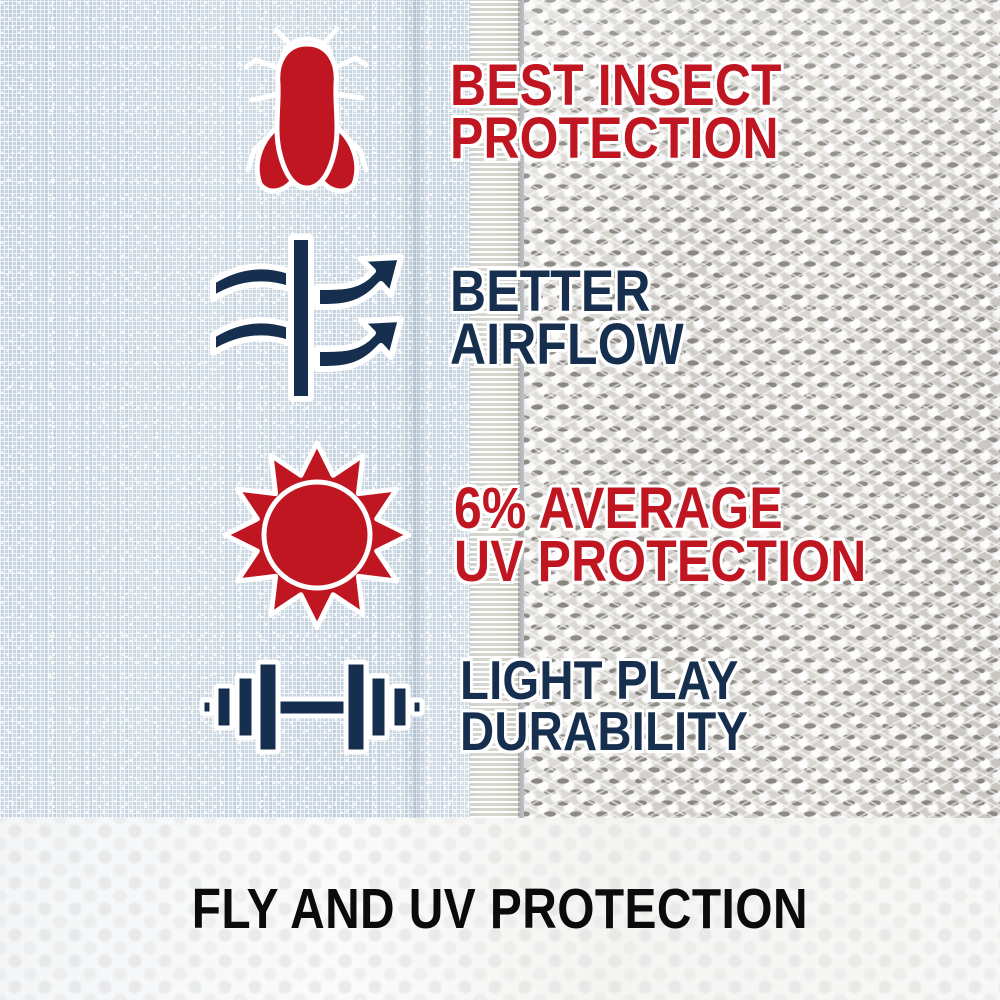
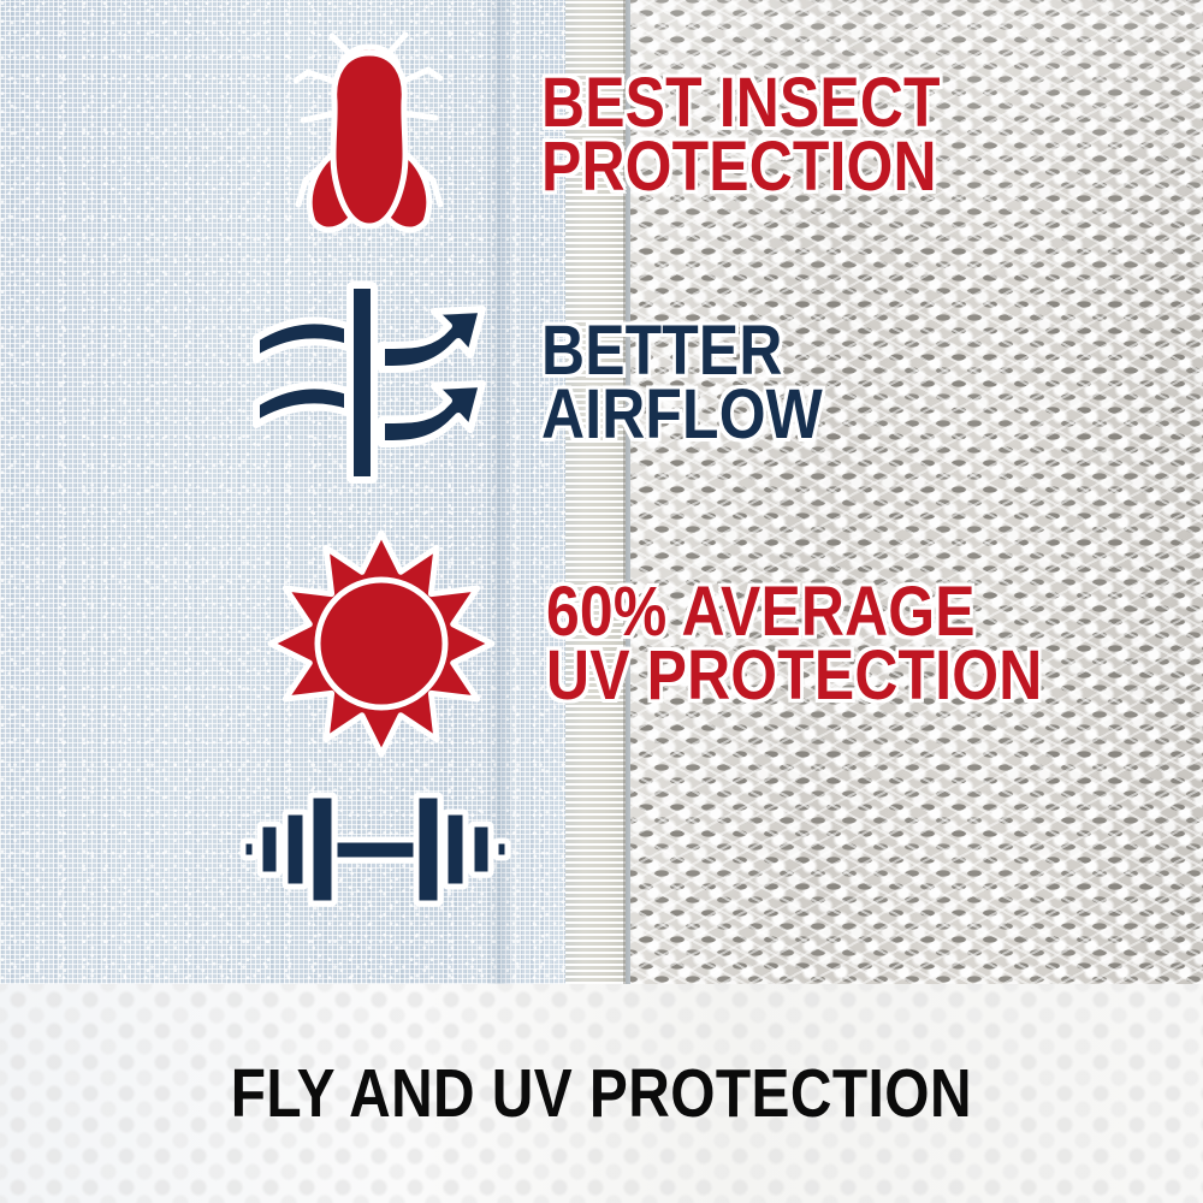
  BEST INSECT
  PROTECTION
  BETTER
  AIRFLOW
- 6% AVERAGE
+ 60% AVERAGE
  UV PROTECTION
- LIGHT PLAY
- DURABILITY
  FLY AND UV PROTECTION
